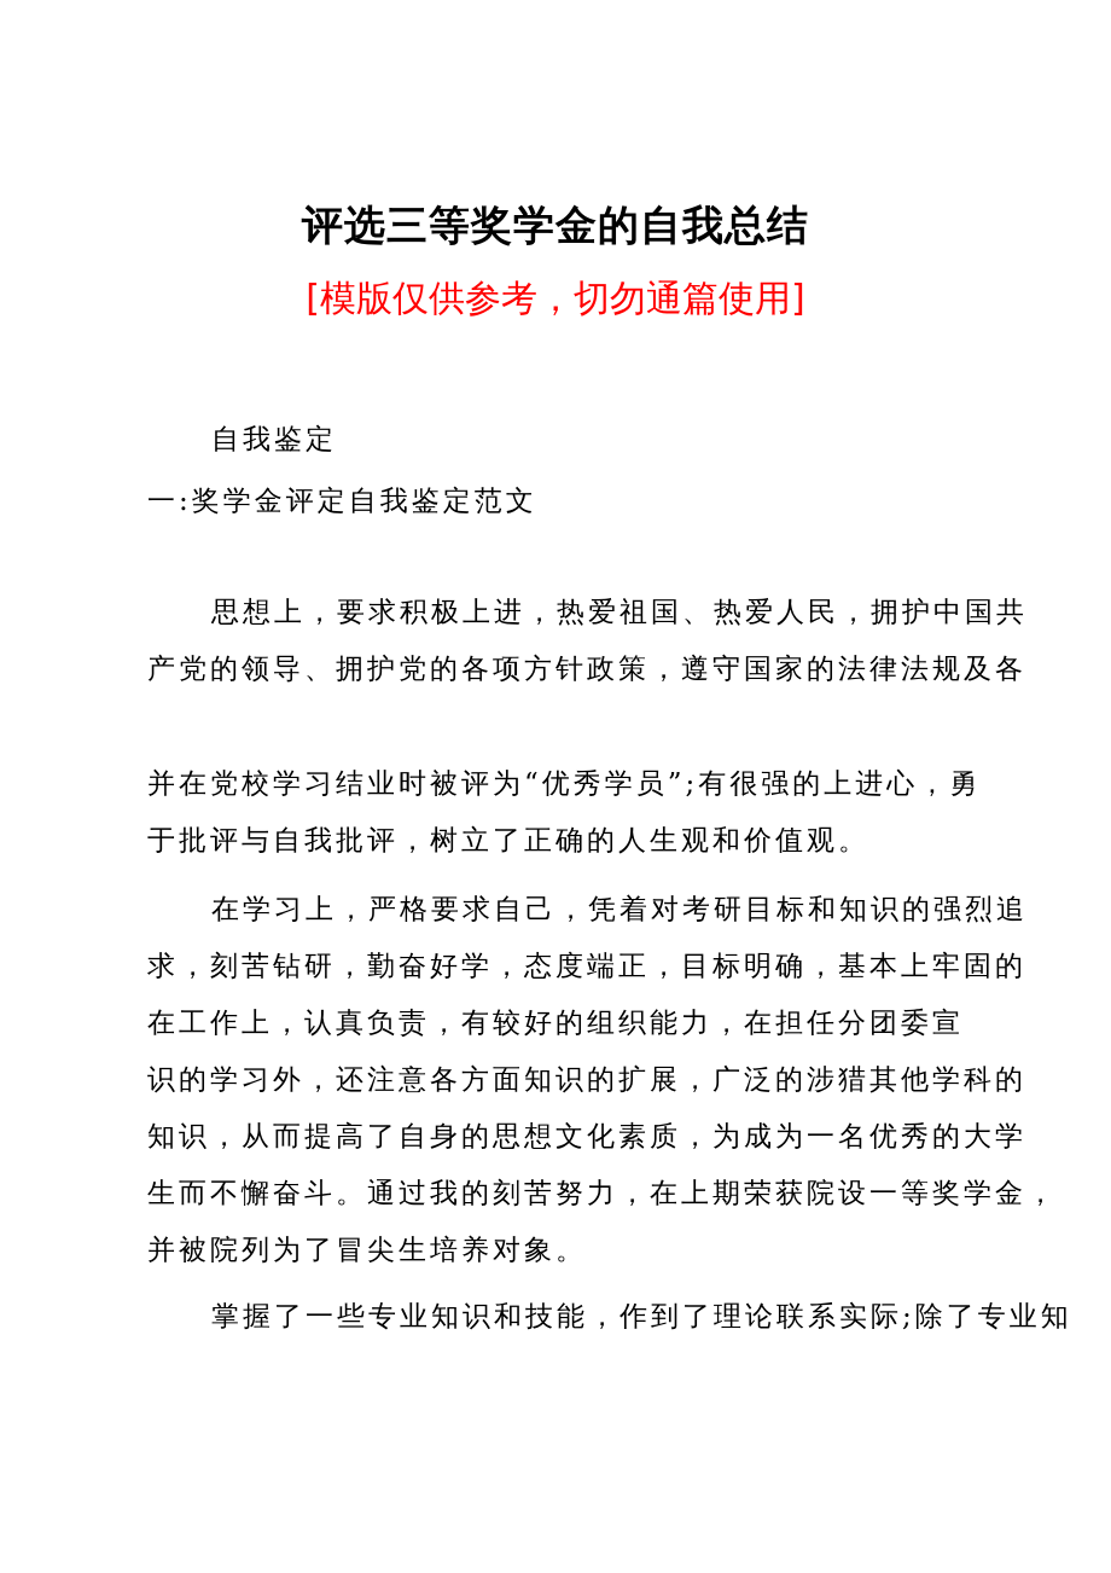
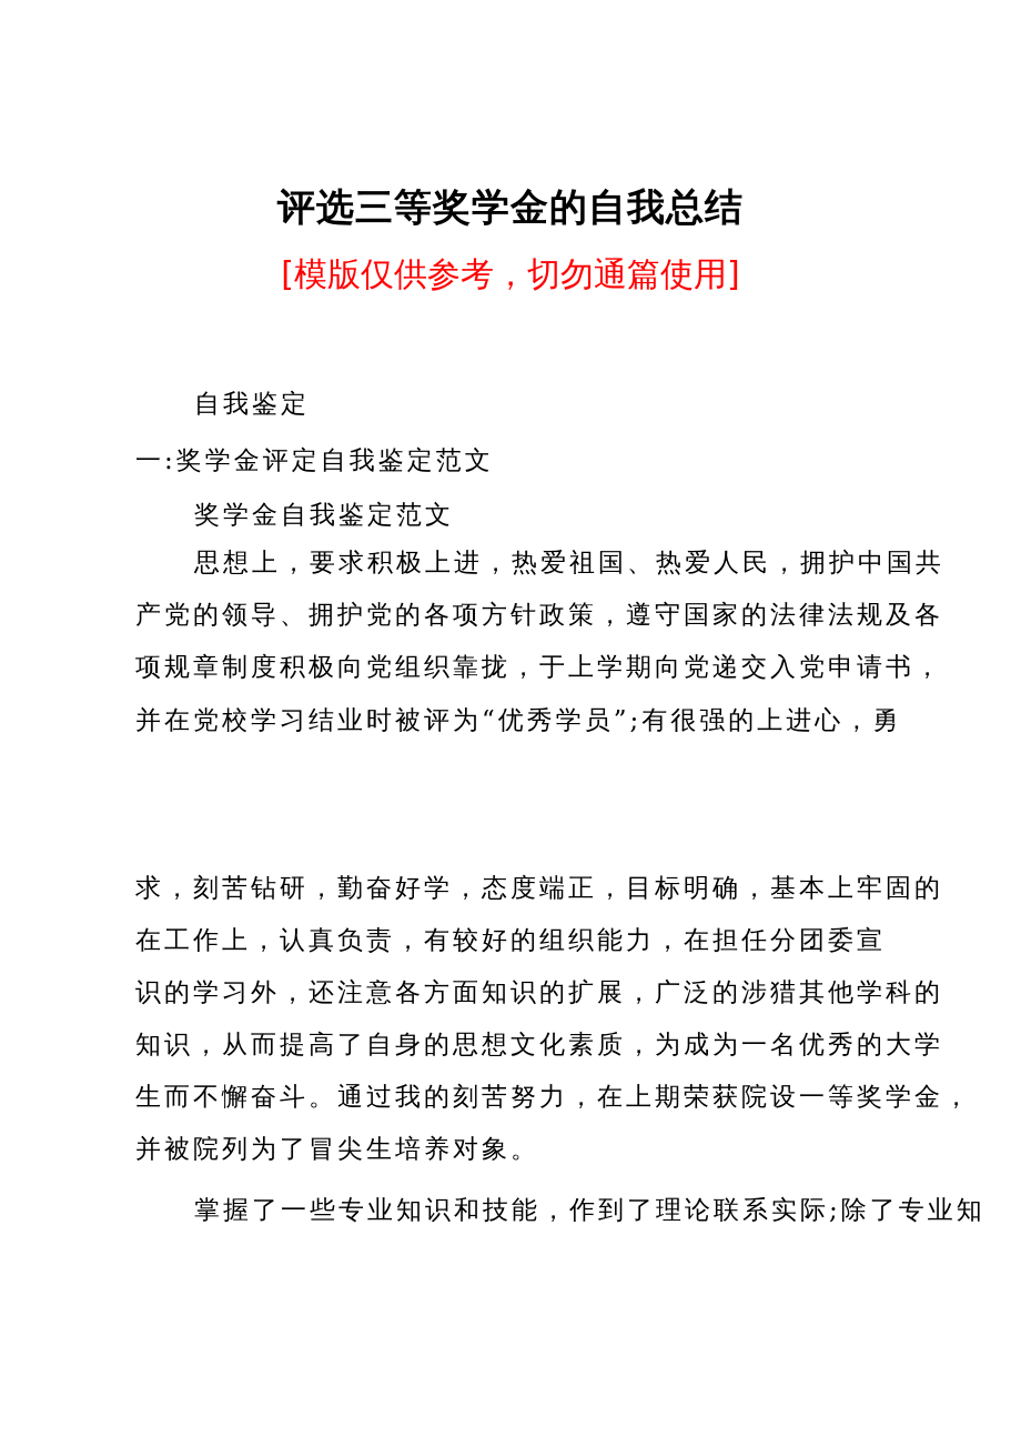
  评选三等奖学金的自我总结
  [模版仅供参考，切勿通篇使用]
  自我鉴定
  一:奖学金评定自我鉴定范文
+ 奖学金自我鉴定范文
  思想上，要求积极上进，热爱祖国、热爱人民，拥护中国共
  产党的领导、拥护党的各项方针政策，遵守国家的法律法规及各
+ 项规章制度积极向党组织靠拢，于上学期向党递交入党申请书，
  并在党校学习结业时被评为“优秀学员”;有很强的上进心，勇
- 于批评与自我批评，树立了正确的人生观和价值观。
- 在学习上，严格要求自己，凭着对考研目标和知识的强烈追
  求，刻苦钻研，勤奋好学，态度端正，目标明确，基本上牢固的
  在工作上，认真负责，有较好的组织能力，在担任分团委宣
  识的学习外，还注意各方面知识的扩展，广泛的涉猎其他学科的
  知识，从而提高了自身的思想文化素质，为成为一名优秀的大学
  生而不懈奋斗。通过我的刻苦努力，在上期荣获院设一等奖学金，
  并被院列为了冒尖生培养对象。
  掌握了一些专业知识和技能，作到了理论联系实际;除了专业知
